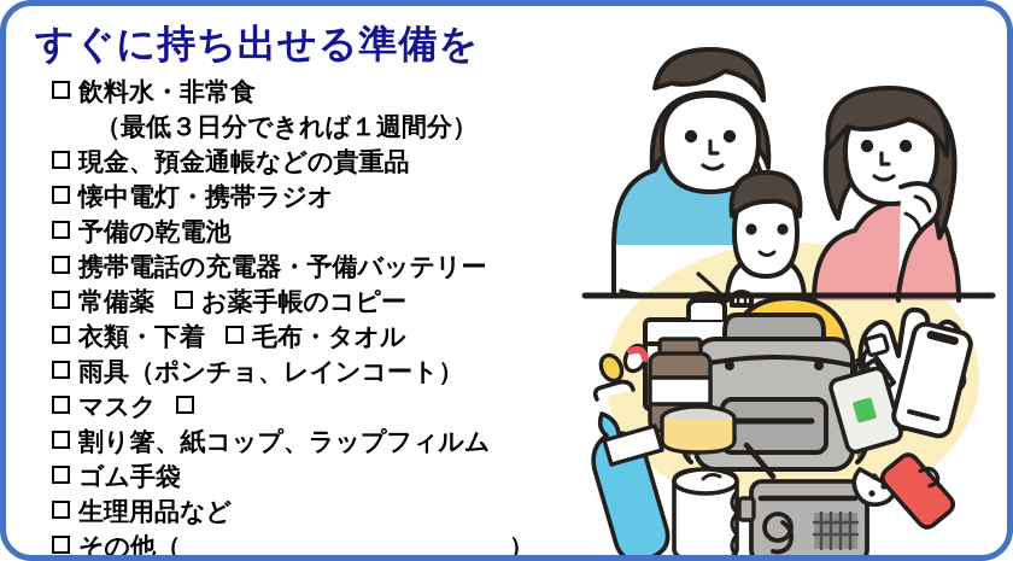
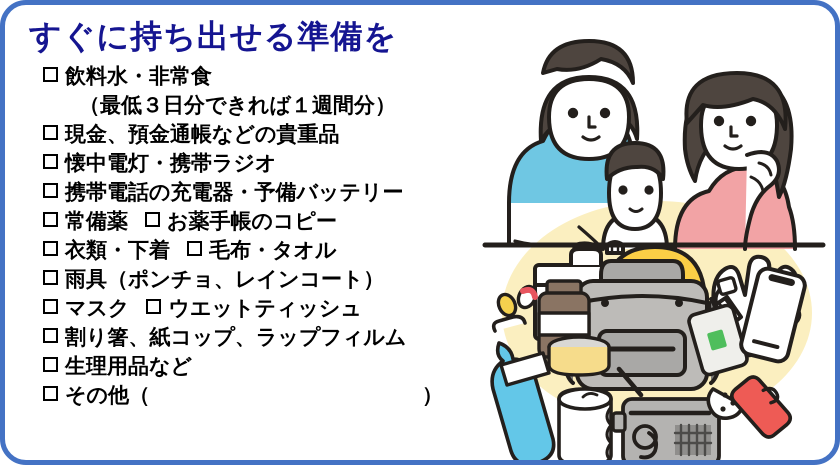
  すぐに持ち出せる準備を
  飲料水・非常食
  （最低３日分できれば１週間分）
  現金、預金通帳などの貴重品
  懐中電灯・携帯ラジオ
- 予備の乾電池
  携帯電話の充電器・予備バッテリー
  常備薬
  お薬手帳のコピー
  衣類・下着
  毛布・タオル
  雨具（ポンチョ、レインコート）
  マスク
+ ウエットティッシュ
  割り箸、紙コップ、ラップフィルム
- ゴム手袋
  生理用品など
  その他（
  ）
